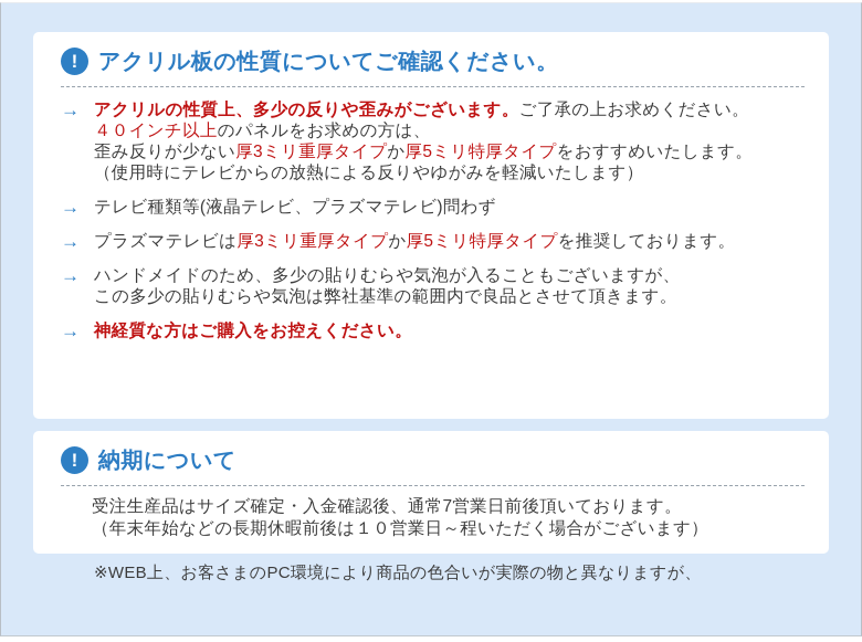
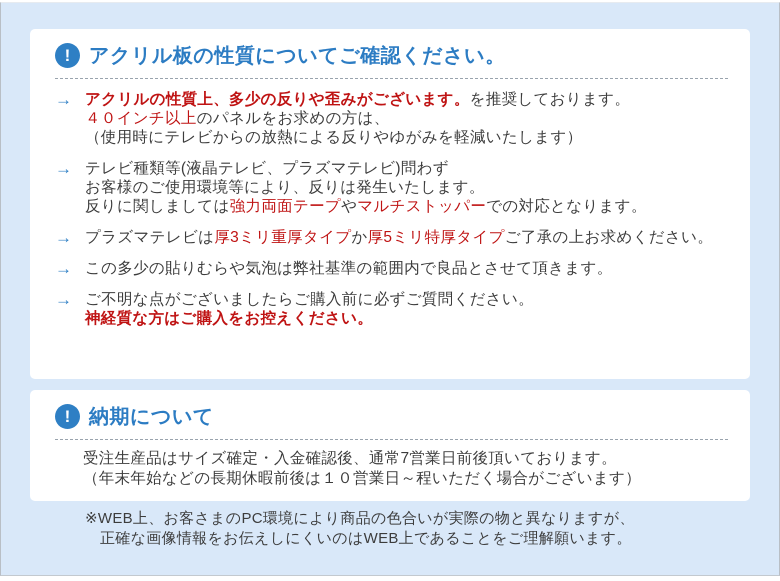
  !
  アクリル板の性質についてご確認ください。
  →
- アクリルの性質上、多少の反りや歪みがございます。ご了承の上お求めください。
+ アクリルの性質上、多少の反りや歪みがございます。を推奨しております。
  ４０インチ以上のパネルをお求めの方は、
- 歪み反りが少ない厚3ミリ重厚タイプか厚5ミリ特厚タイプをおすすめいたします。
  （使用時にテレビからの放熱による反りやゆがみを軽減いたします）
  →
  テレビ種類等(液晶テレビ、プラズマテレビ)問わず
+ お客様のご使用環境等により、反りは発生いたします。
+ 反りに関しましては強力両面テープやマルチストッパーでの対応となります。
  →
- プラズマテレビは厚3ミリ重厚タイプか厚5ミリ特厚タイプを推奨しております。
+ プラズマテレビは厚3ミリ重厚タイプか厚5ミリ特厚タイプご了承の上お求めください。
  →
- ハンドメイドのため、多少の貼りむらや気泡が入ることもございますが、
  この多少の貼りむらや気泡は弊社基準の範囲内で良品とさせて頂きます。
  →
+ ご不明な点がございましたらご購入前に必ずご質問ください。
  神経質な方はご購入をお控えください。
  !
  納期について
  受注生産品はサイズ確定・入金確認後、通常7営業日前後頂いております。
  （年末年始などの長期休暇前後は１０営業日～程いただく場合がございます）
  ※WEB上、お客さまのPC環境により商品の色合いが実際の物と異なりますが、
+ 正確な画像情報をお伝えしにくいのはWEB上であることをご理解願います。
